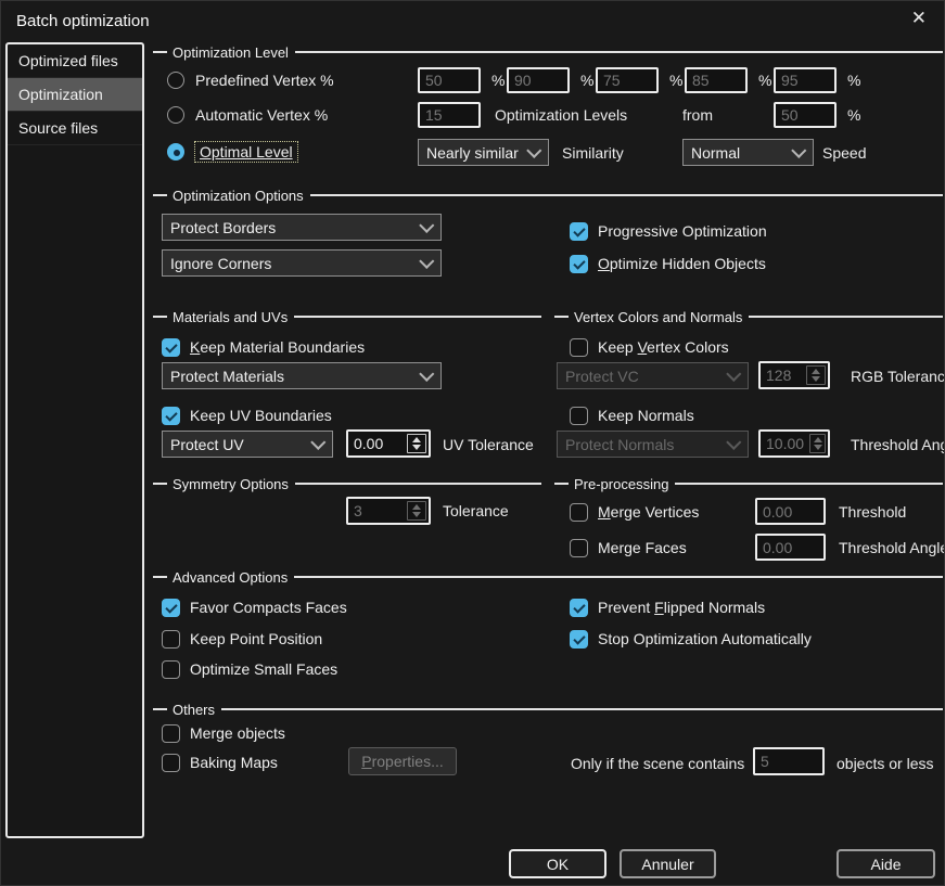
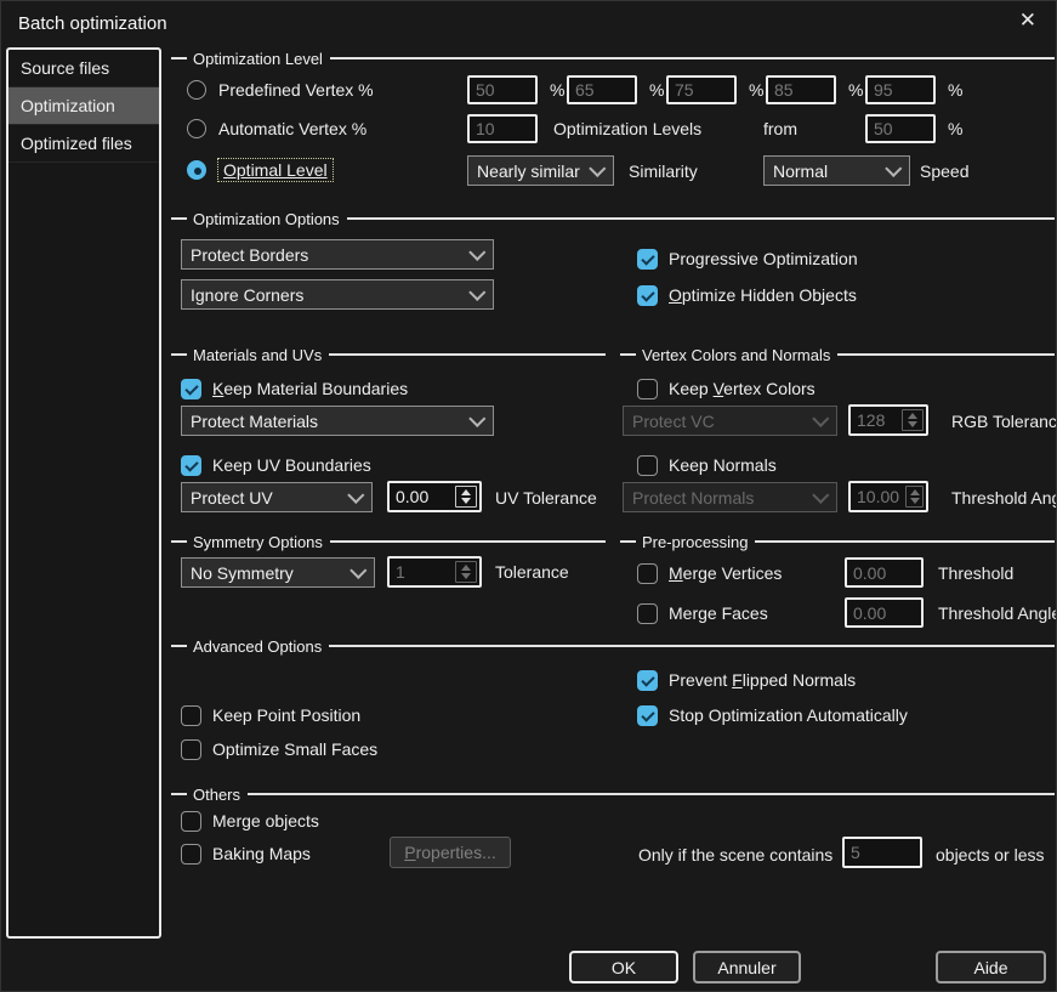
  Batch optimization
  ✕
- Optimized files
+ Source files
  Optimization
- Source files
+ Optimized files
  Optimization Level
  Predefined Vertex %
  Automatic Vertex %
  Optimal Level
  50
  %
- 90
+ 65
  %
  75
  %
  85
  %
  95
  %
- 15
+ 10
  Optimization Levels
  from
  50
  %
  Nearly similar
  Similarity
  Normal
  Speed
  Optimization Options
  Protect Borders
  Ignore Corners
  Progressive Optimization
  Optimize Hidden Objects
  Materials and UVs
  Keep Material Boundaries
  Protect Materials
  Keep UV Boundaries
  Protect UV
  0.00
  UV Tolerance
  Vertex Colors and Normals
  Keep Vertex Colors
  Protect VC
  128
  RGB Toleranc
  Keep Normals
  Protect Normals
  10.00
  Threshold An
  Symmetry Options
+ No Symmetry
- 3
+ 1
  Tolerance
  Pre-processing
  Merge Vertices
  0.00
  Threshold
  Merge Faces
  0.00
  Threshold Angl
  Advanced Options
- Favor Compacts Faces
  Keep Point Position
  Optimize Small Faces
  Prevent Flipped Normals
  Stop Optimization Automatically
  Others
  Merge objects
  Baking Maps
  Properties...
  Only if the scene contains
  5
  objects or less
  OK
  Annuler
  Aide
